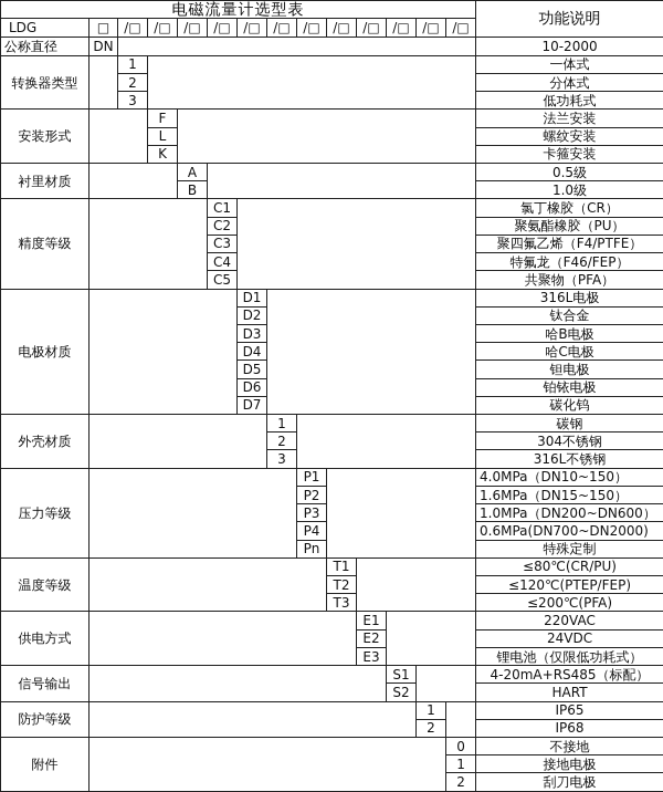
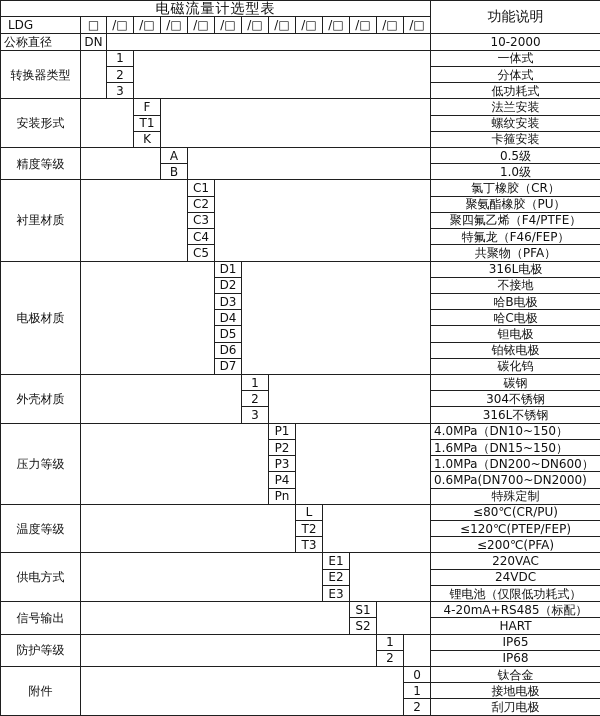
  电磁流量计选型表	功能说明
  LDG	□	/□	/□	/□	/□	/□	/□	/□	/□	/□	/□	/□	/□
  公称直径	DN		10-2000
  转换器类型		1		一体式
  2	分体式
  3	低功耗式
  安装形式		F		法兰安装
- L	螺纹安装
+ T1	螺纹安装
  K	卡箍安装
- 衬里材质		A		0.5级
+ 精度等级		A		0.5级
  B	1.0级
- 精度等级		C1		氯丁橡胶（CR）
+ 衬里材质		C1		氯丁橡胶（CR）
  C2	聚氨酯橡胶（PU）
  C3	聚四氟乙烯（F4/PTFE）
  C4	特氟龙（F46/FEP）
  C5	共聚物（PFA）
  电极材质		D1		316L电极
- D2	钛合金
+ D2	不接地
  D3	哈B电极
  D4	哈C电极
  D5	钽电极
  D6	铂铱电极
  D7	碳化钨
  外壳材质		1		碳钢
  2	304不锈钢
  3	316L不锈钢
  压力等级		P1		4.0MPa（DN10~150）
  P2	1.6MPa（DN15~150）
  P3	1.0MPa（DN200~DN600）
  P4	0.6MPa(DN700~DN2000)
  Pn	特殊定制
- 温度等级		T1		≤80℃(CR/PU)
+ 温度等级		L		≤80℃(CR/PU)
  T2	≤120℃(PTEP/FEP)
  T3	≤200℃(PFA)
  供电方式		E1		220VAC
  E2	24VDC
  E3	锂电池（仅限低功耗式）
  信号输出		S1		4-20mA+RS485（标配）
  S2	HART
  防护等级		1		IP65
  2	IP68
- 附件		0	不接地
+ 附件		0	钛合金
  1	接地电极
  2	刮刀电极
